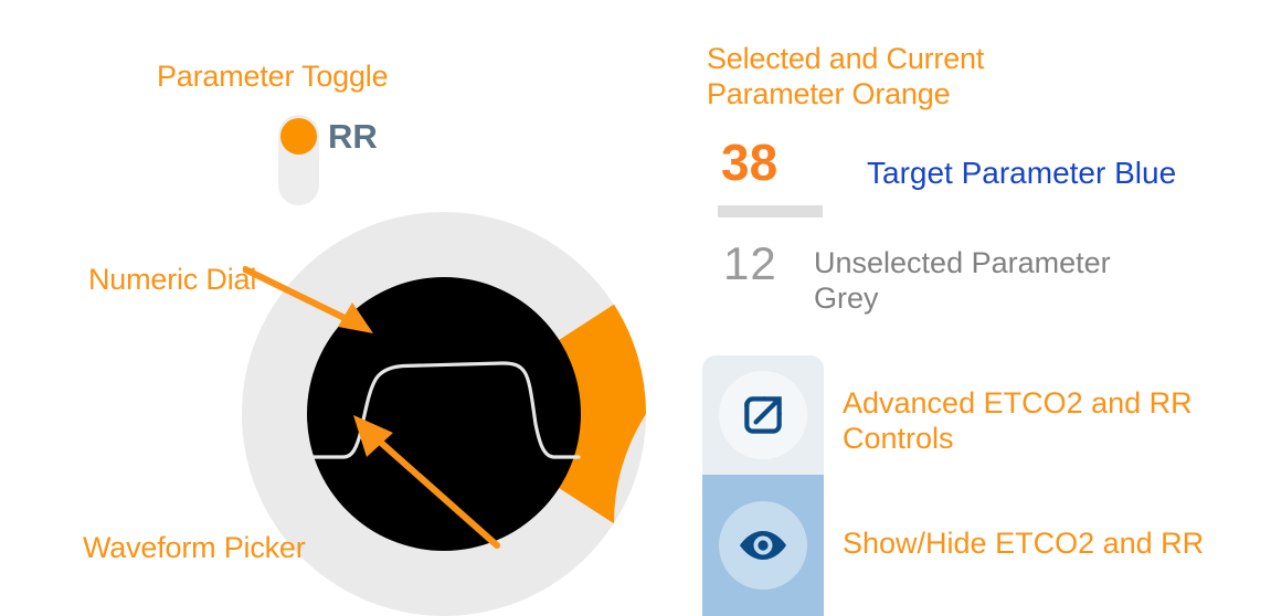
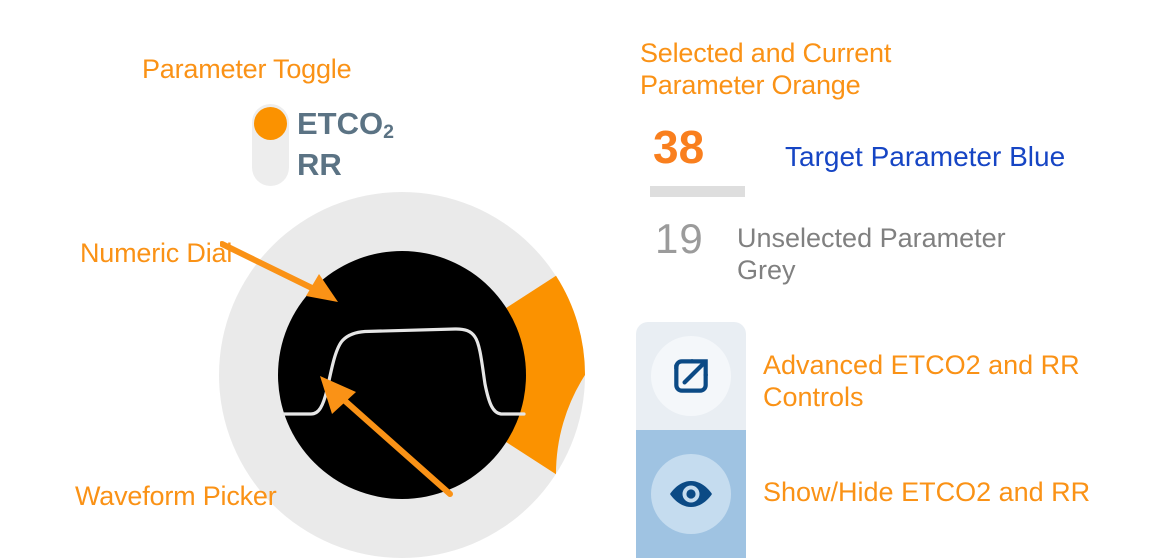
  Parameter Toggle
+ ETCO2
  RR
  Numeric Dial
  Waveform Picker
  Selected and Current
  Parameter Orange
  38
  Target Parameter Blue
- 12
+ 19
  Unselected Parameter
  Grey
  Advanced ETCO2 and RR
  Controls
  Show/Hide ETCO2 and RR
